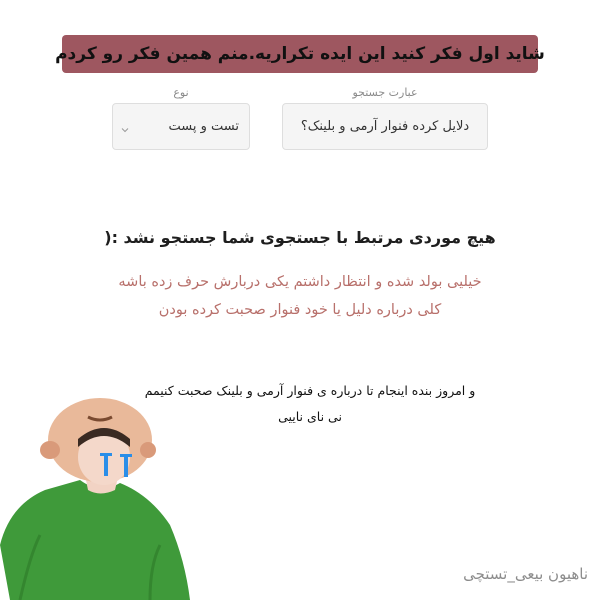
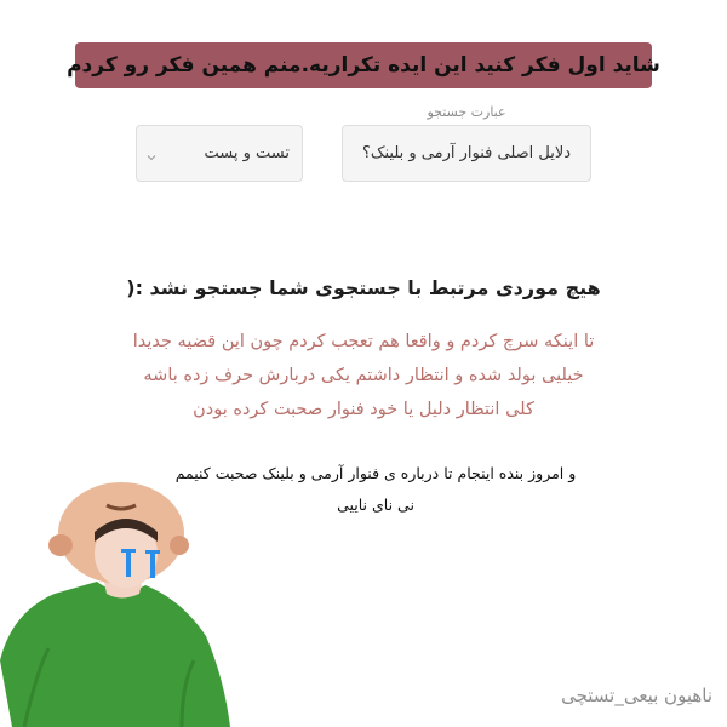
  شاید اول فکر کنید این ایده تکراریه.منم همین فکر رو کردم
  عبارت جستجو
- نوع
- دلایل کرده فنوار آرمی و بلینک؟
+ دلایل اصلی فنوار آرمی و بلینک؟
  تست و پست
  هیچ موردی مرتبط با جستجوی شما جستجو نشد :(
+ تا اینکه سرچ کردم و واقعا هم تعجب کردم چون این قضیه جدیدا
  خیلیی بولد شده و انتظار داشتم یکی دربارش حرف زده باشه
- کلی درباره دلیل یا خود فنوار صحبت کرده بودن
+ کلی انتظار دلیل یا خود فنوار صحبت کرده بودن
  و امروز بنده اینجام تا درباره ی فنوار آرمی و بلینک صحبت کنیمم
  نی نای ناییی
  ناهیون بیعی_تستچی
